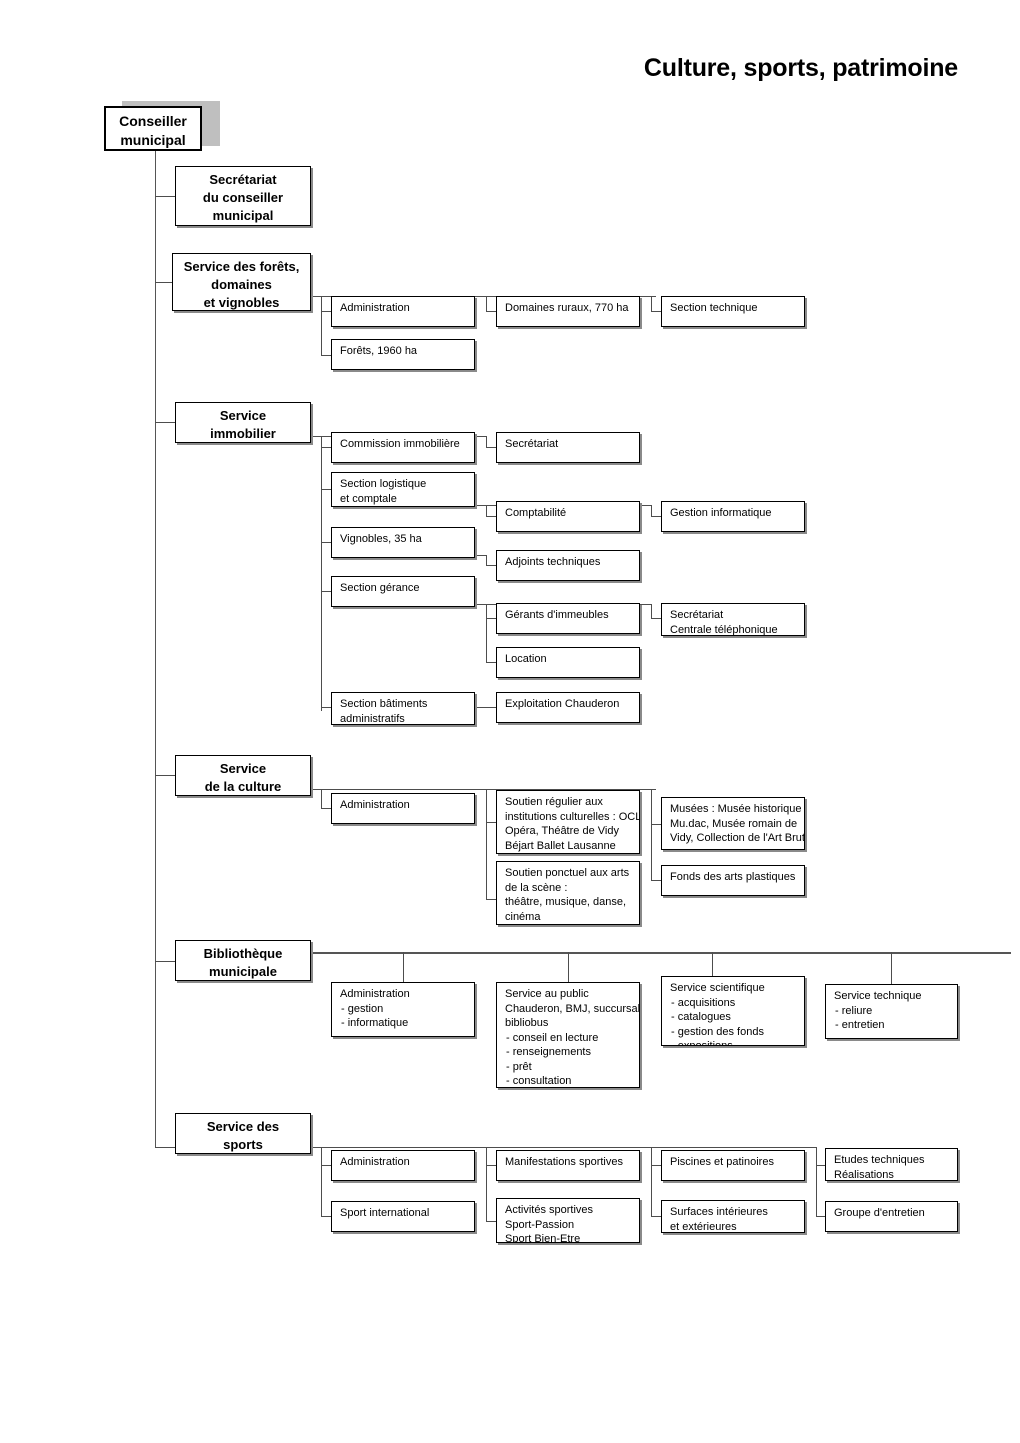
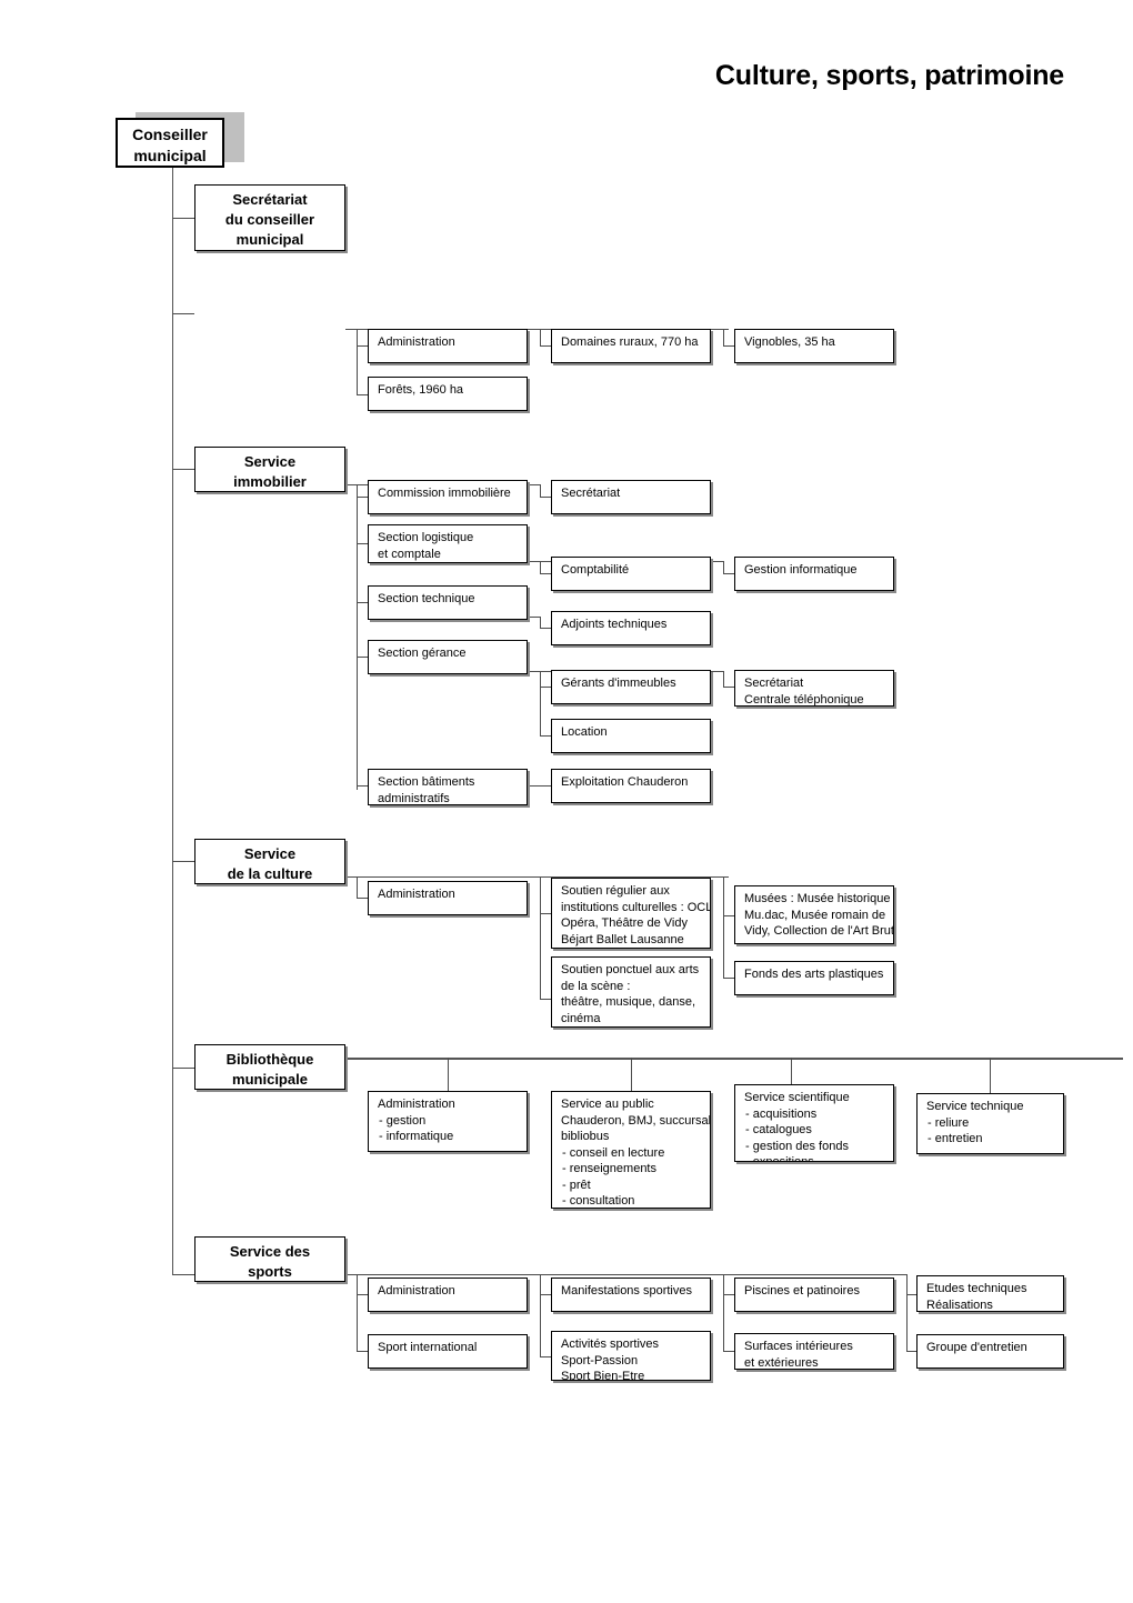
  Culture, sports, patrimoine
  Conseiller
  municipal
  Secrétariat
  du conseiller
  municipal
- Service des forêts,
- domaines
- et vignobles
  Administration
  Forêts, 1960 ha
  Domaines ruraux, 770 ha
- Section technique
+ Vignobles, 35 ha
  Service
  immobilier
  Commission immobilière
  Secrétariat
  Section logistique
  et comptale
  Comptabilité
  Gestion informatique
- Vignobles, 35 ha
+ Section technique
  Adjoints techniques
  Section gérance
  Gérants d'immeubles
  Secrétariat
  Centrale téléphonique
  Location
  Section bâtiments
  administratifs
  Exploitation Chauderon
  Service
  de la culture
  Administration
  Soutien régulier aux
  institutions culturelles : OCL
  Opéra, Théâtre de Vidy
  Béjart Ballet Lausanne
  Musées : Musée historique
  Mu.dac, Musée romain de
  Vidy, Collection de l'Art Brut
  Soutien ponctuel aux arts
  de la scène :
  théâtre, musique, danse,
  cinéma
  Fonds des arts plastiques
  Bibliothèque
  municipale
  Administration
  - gestion
  - informatique
  Service au public
  Chauderon, BMJ, succursal
  bibliobus
  - conseil en lecture
  - renseignements
  - prêt
  - consultation
  Service scientifique
  - acquisitions
  - catalogues
  - gestion des fonds
  Service technique
  - reliure
  - entretien
  Service des
  sports
  Administration
  Sport international
  Manifestations sportives
  Activités sportives
  Sport-Passion
  Sport Bien-Etre
  Piscines et patinoires
  Surfaces intérieures
  et extérieures
  Etudes techniques
  Réalisations
  Groupe d'entretien
